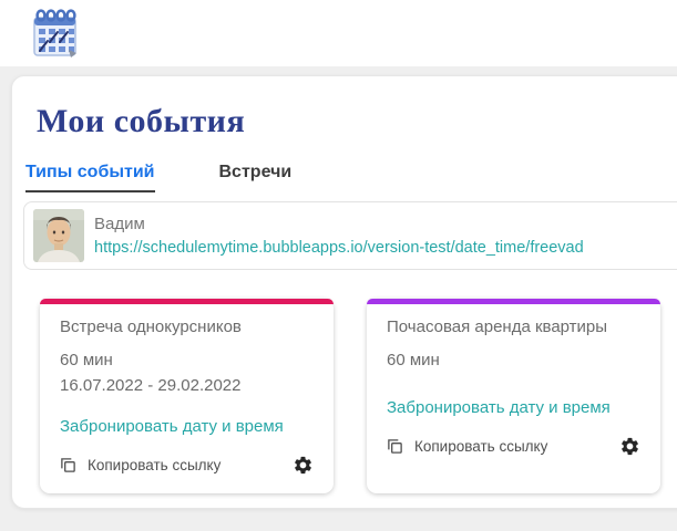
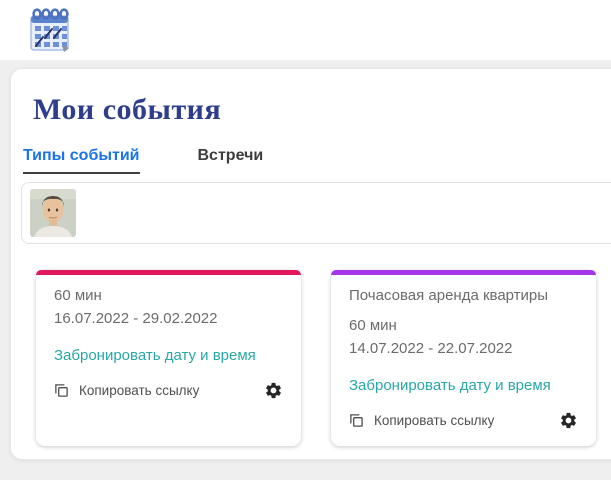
  Мои события
  Типы событий
  Встречи
- Вадим
- https://schedulemytime.bubbleapps.io/version-test/date_time/freevad
- Встреча однокурсников
  60 мин
  16.07.2022 - 29.02.2022
  Забронировать дату и время
  Копировать ссылку
  Почасовая аренда квартиры
  60 мин
+ 14.07.2022 - 22.07.2022
  Забронировать дату и время
  Копировать ссылку
